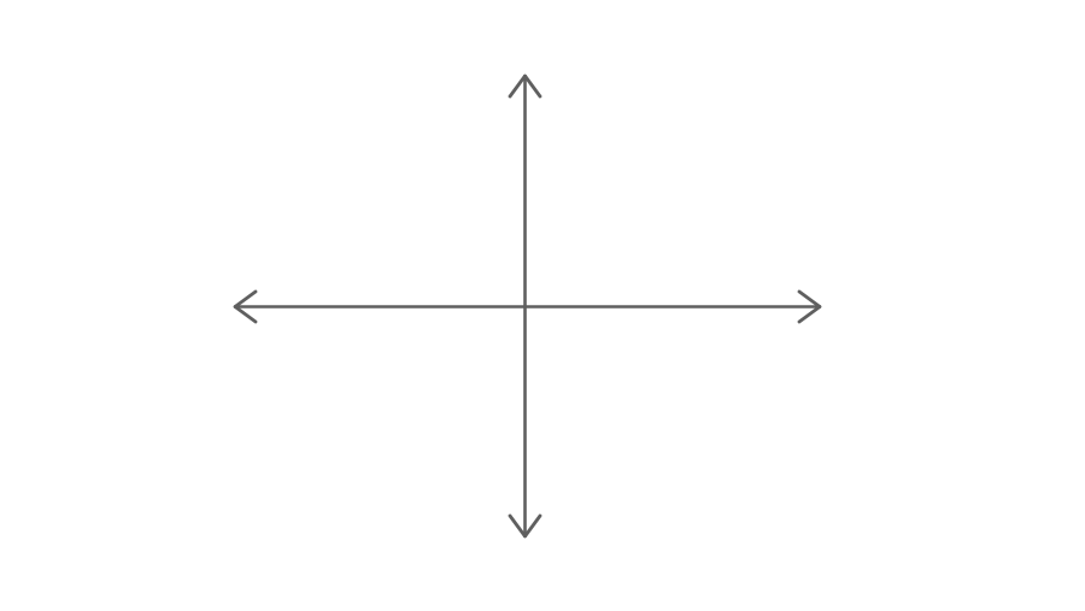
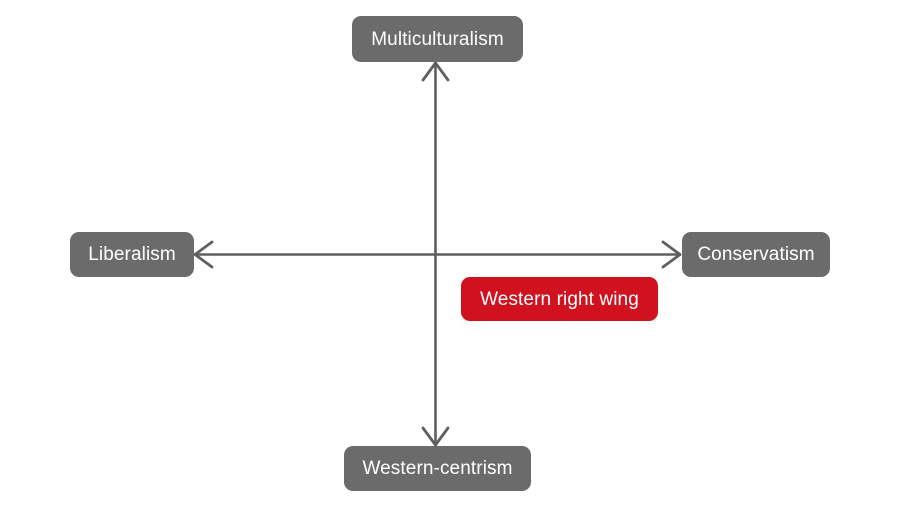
+ Multiculturalism
+ Liberalism
+ Conservatism
+ Western-centrism
+ Western right wing
